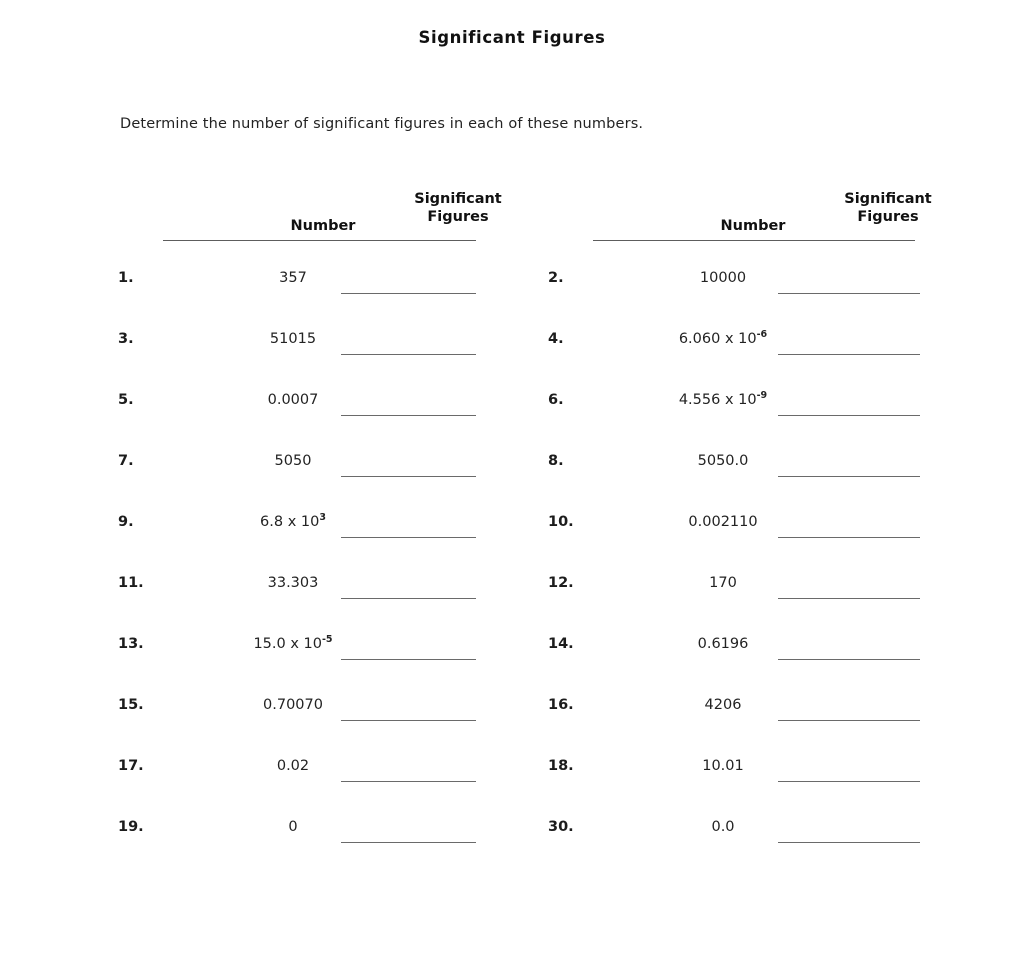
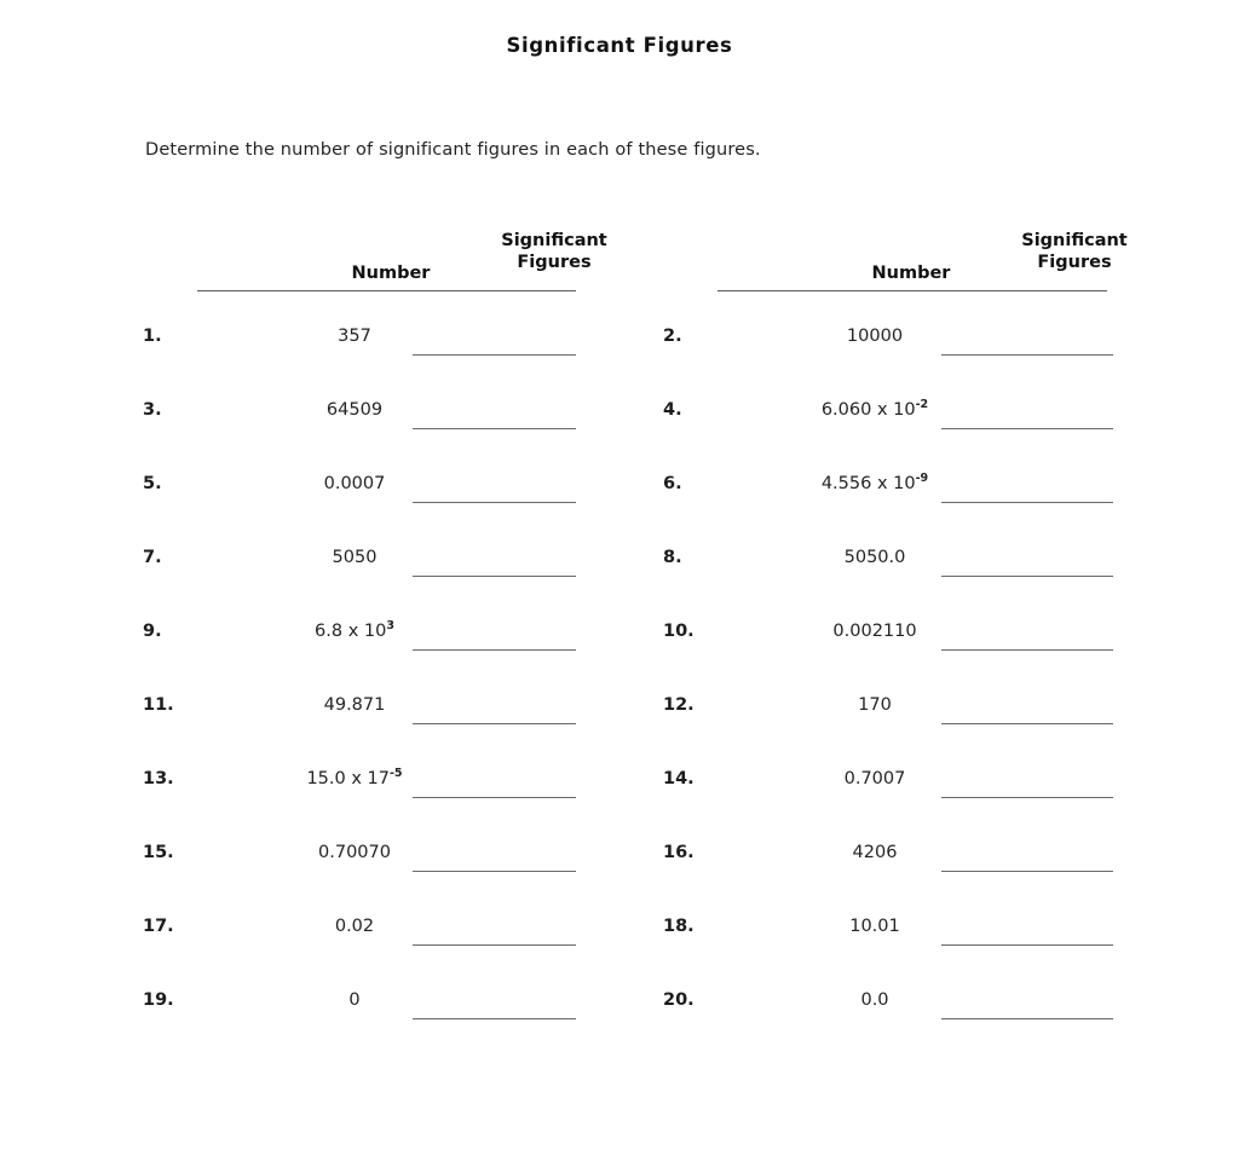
  Significant Figures
- Determine the number of significant figures in each of these numbers.
+ Determine the number of significant figures in each of these figures.
  Number
  Significant
  Figures
  1.
  357
  3.
- 51015
+ 64509
  5.
  0.0007
  7.
  5050
  9.
  6.8 x 103
  11.
- 33.303
+ 49.871
  13.
- 15.0 x 10-5
+ 15.0 x 17-5
  15.
  0.70070
  17.
  0.02
  19.
  0
  Number
  Significant
  Figures
  2.
  10000
  4.
- 6.060 x 10-6
+ 6.060 x 10-2
  6.
  4.556 x 10-9
  8.
  5050.0
  10.
  0.002110
  12.
  170
  14.
- 0.6196
+ 0.7007
  16.
  4206
  18.
  10.01
- 30.
+ 20.
  0.0
